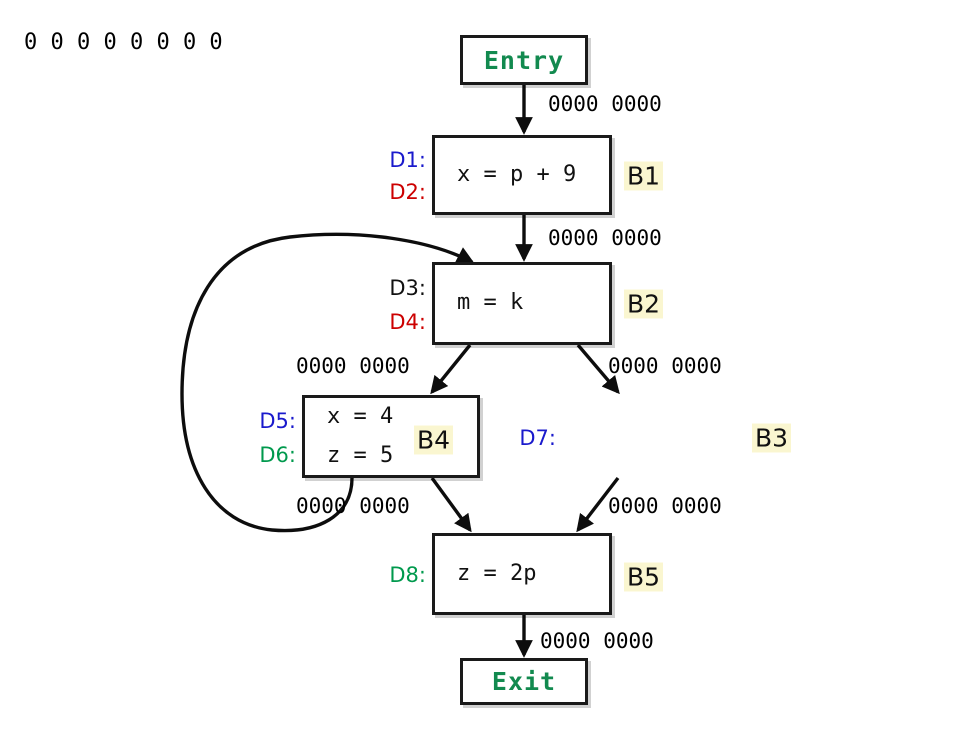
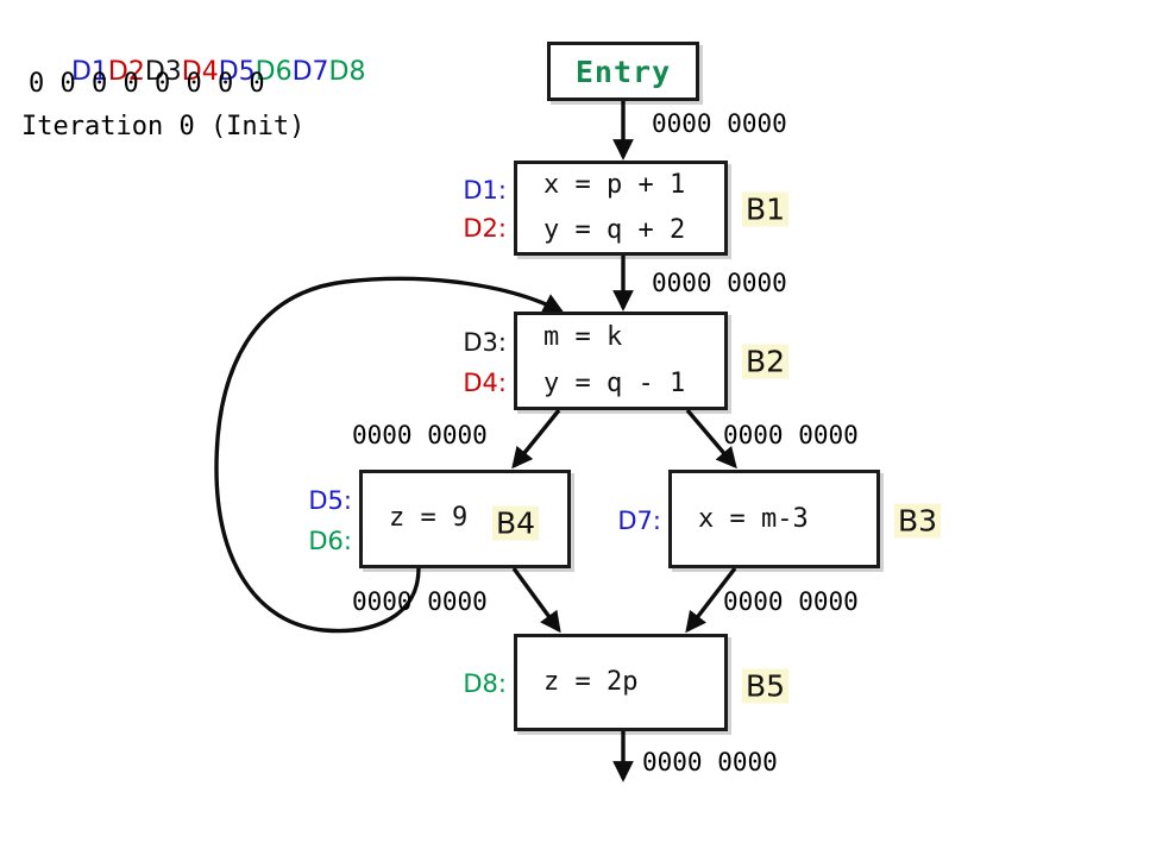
+ D1D2D3D4D5D6D7D8
  0 0 0 0 0 0 0 0
+ Iteration 0 (Init)
  0000 0000
  0000 0000
  0000 0000
  0000 0000
  0000 0000
  0000 0000
  0000 0000
  Entry
- x = p + 9
+ x = p + 1
+ y = q + 2
  D1:
  D2:
  B1
  m = k
+ y = q - 1
  D3:
  D4:
  B2
- x = 4
- z = 5
+ z = 9
  D5:
  D6:
  B4
+ x = m-3
  D7:
  B3
  z = 2p
  D8:
  B5
- Exit
